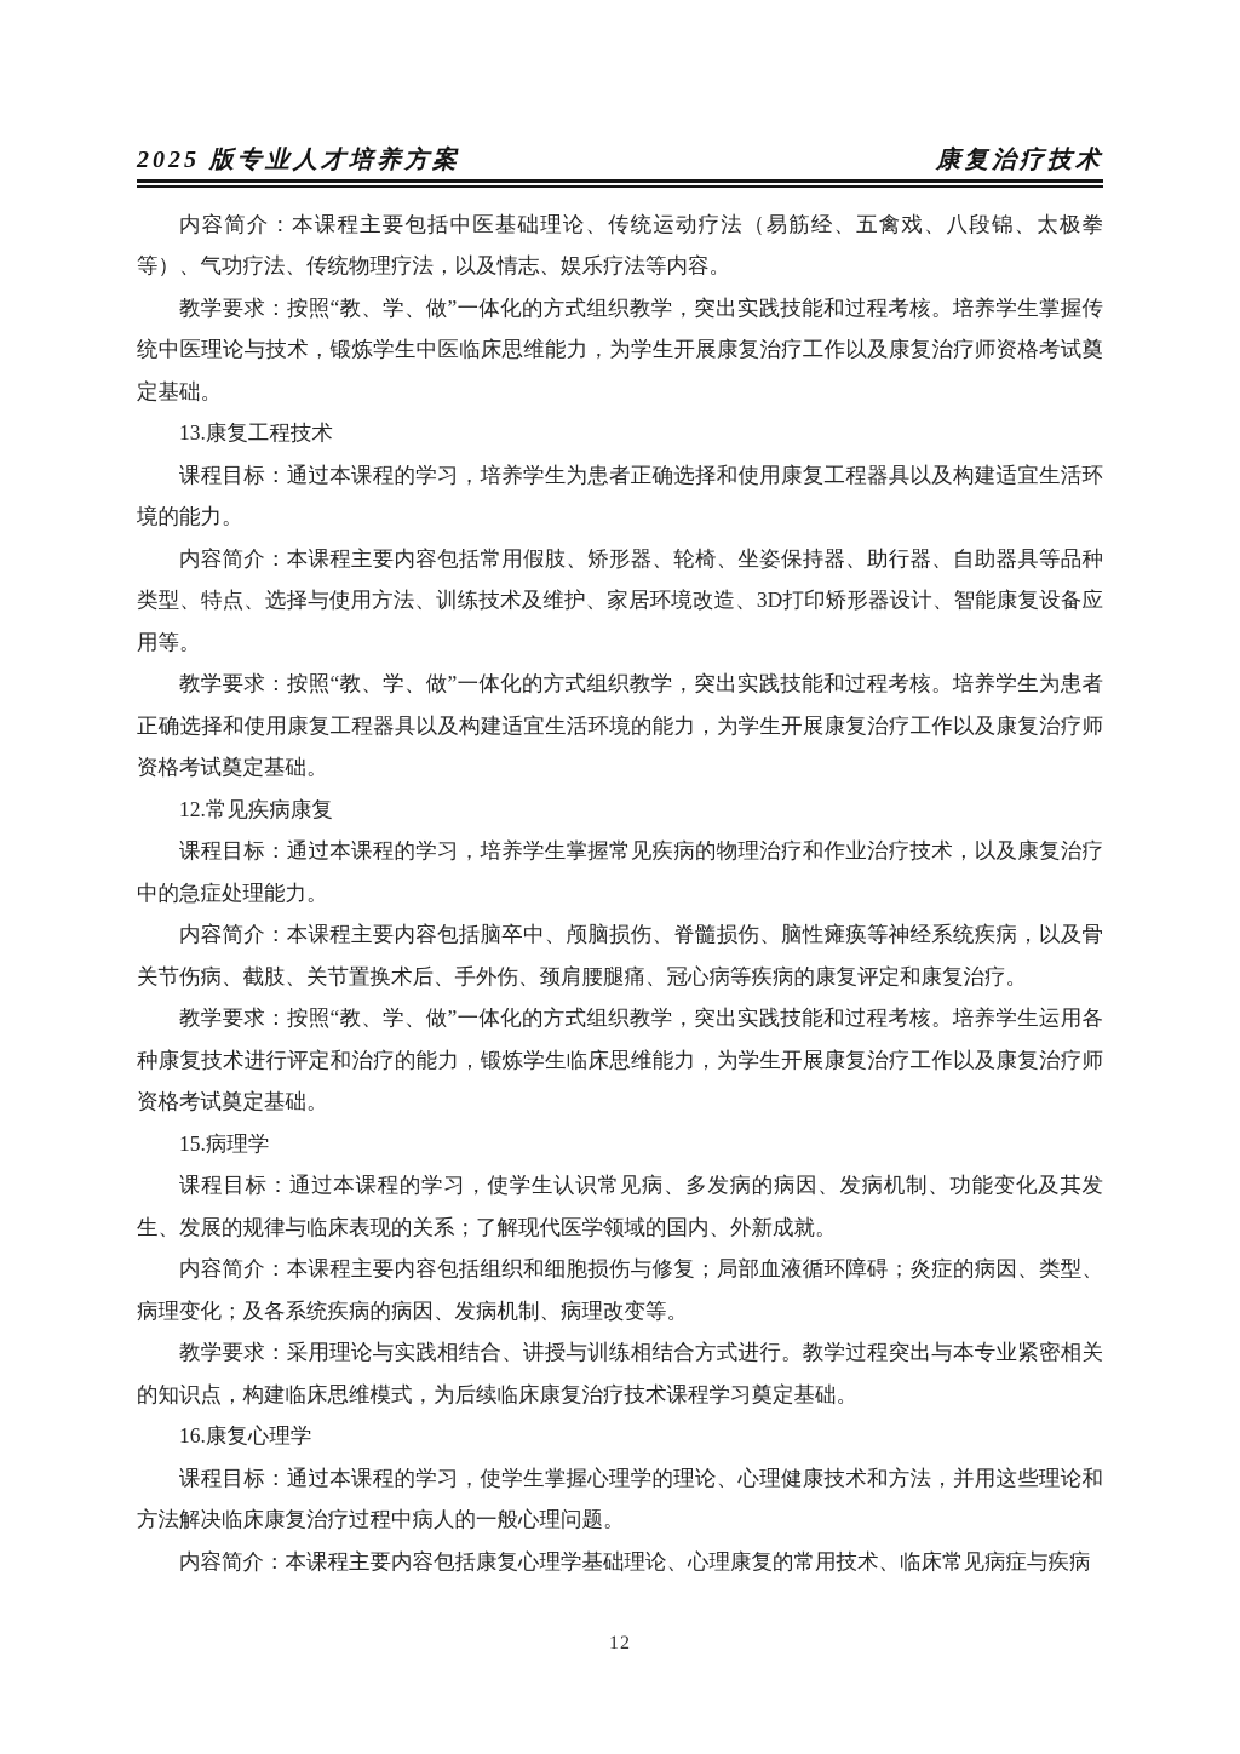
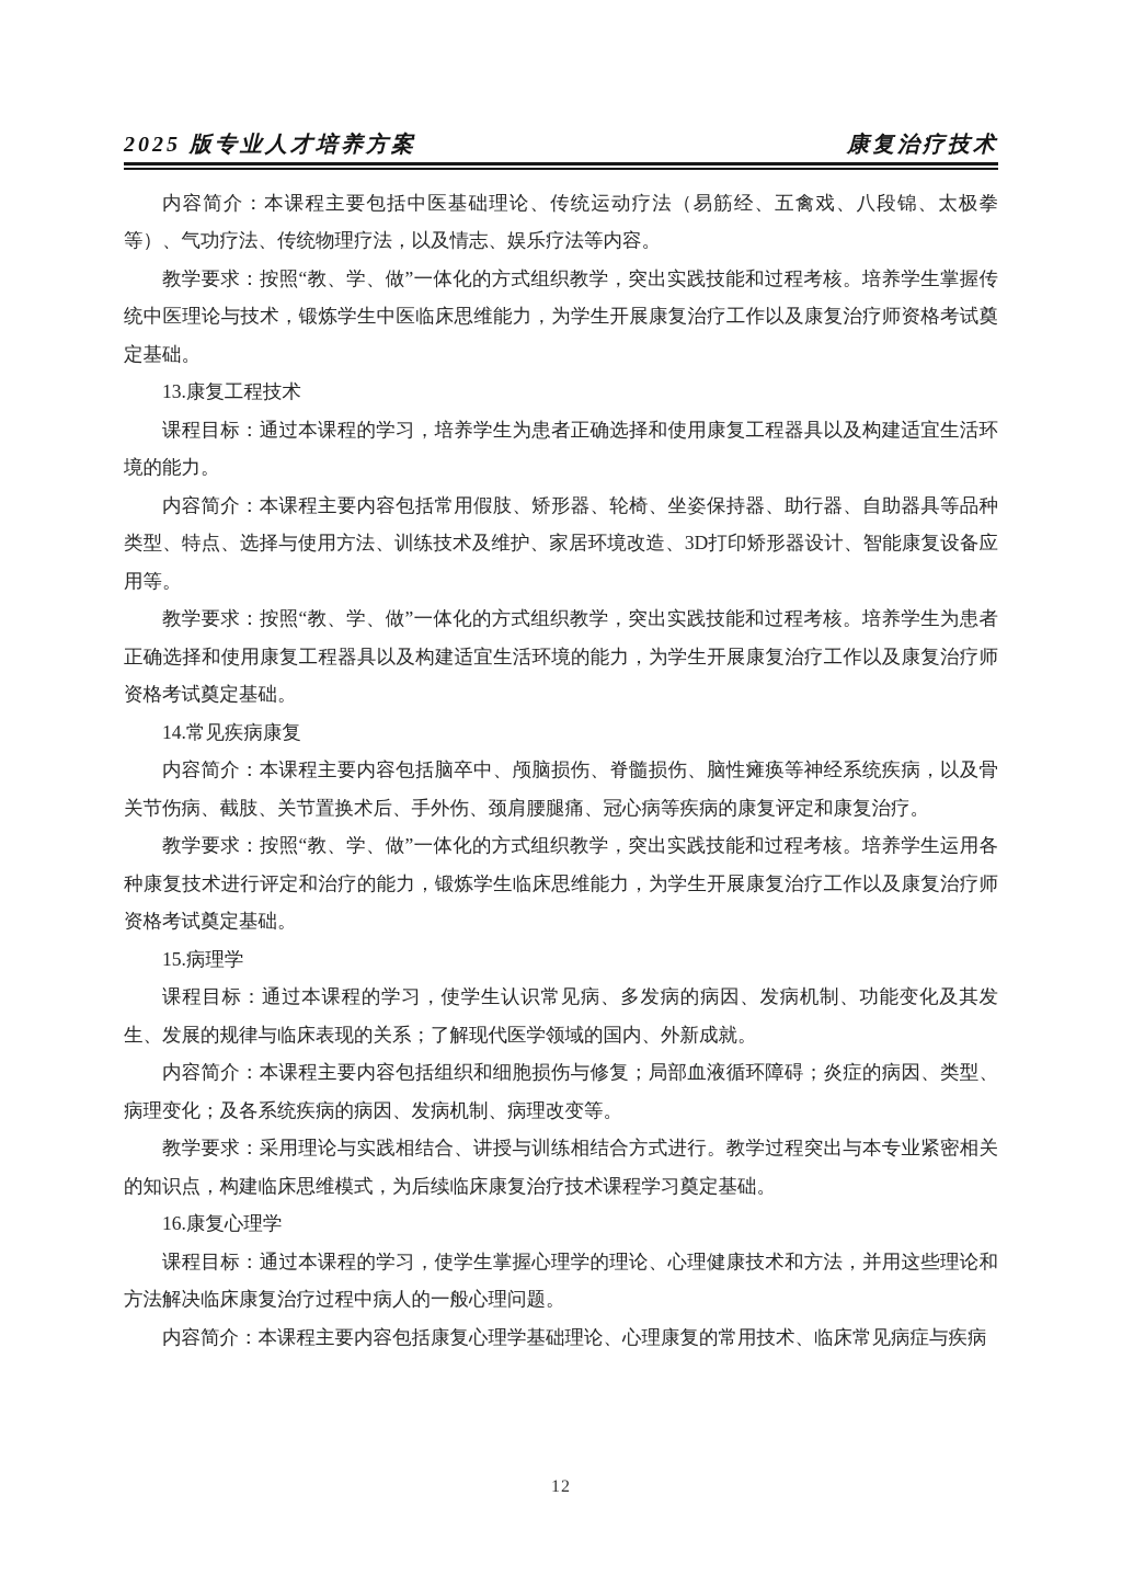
  2025 版专业人才培养方案
  康复治疗技术
  内容简介：本课程主要包括中医基础理论、传统运动疗法（易筋经、五禽戏、八段锦、太极拳等）、气功疗法、传统物理疗法，以及情志、娱乐疗法等内容。
  教学要求：按照“教、学、做”一体化的方式组织教学，突出实践技能和过程考核。培养学生掌握传统中医理论与技术，锻炼学生中医临床思维能力，为学生开展康复治疗工作以及康复治疗师资格考试奠定基础。
  13.康复工程技术
  课程目标：通过本课程的学习，培养学生为患者正确选择和使用康复工程器具以及构建适宜生活环境的能力。
  内容简介：本课程主要内容包括常用假肢、矫形器、轮椅、坐姿保持器、助行器、自助器具等品种类型、特点、选择与使用方法、训练技术及维护、家居环境改造、3D打印矫形器设计、智能康复设备应用等。
  教学要求：按照“教、学、做”一体化的方式组织教学，突出实践技能和过程考核。培养学生为患者正确选择和使用康复工程器具以及构建适宜生活环境的能力，为学生开展康复治疗工作以及康复治疗师资格考试奠定基础。
- 12.常见疾病康复
+ 14.常见疾病康复
- 课程目标：通过本课程的学习，培养学生掌握常见疾病的物理治疗和作业治疗技术，以及康复治疗中的急症处理能力。
  内容简介：本课程主要内容包括脑卒中、颅脑损伤、脊髓损伤、脑性瘫痪等神经系统疾病，以及骨关节伤病、截肢、关节置换术后、手外伤、颈肩腰腿痛、冠心病等疾病的康复评定和康复治疗。
  教学要求：按照“教、学、做”一体化的方式组织教学，突出实践技能和过程考核。培养学生运用各种康复技术进行评定和治疗的能力，锻炼学生临床思维能力，为学生开展康复治疗工作以及康复治疗师资格考试奠定基础。
  15.病理学
  课程目标：通过本课程的学习，使学生认识常见病、多发病的病因、发病机制、功能变化及其发生、发展的规律与临床表现的关系；了解现代医学领域的国内、外新成就。
  内容简介：本课程主要内容包括组织和细胞损伤与修复；局部血液循环障碍；炎症的病因、类型、病理变化；及各系统疾病的病因、发病机制、病理改变等。
  教学要求：采用理论与实践相结合、讲授与训练相结合方式进行。教学过程突出与本专业紧密相关的知识点，构建临床思维模式，为后续临床康复治疗技术课程学习奠定基础。
  16.康复心理学
  课程目标：通过本课程的学习，使学生掌握心理学的理论、心理健康技术和方法，并用这些理论和方法解决临床康复治疗过程中病人的一般心理问题。
  内容简介：本课程主要内容包括康复心理学基础理论、心理康复的常用技术、临床常见病症与疾病
  12
